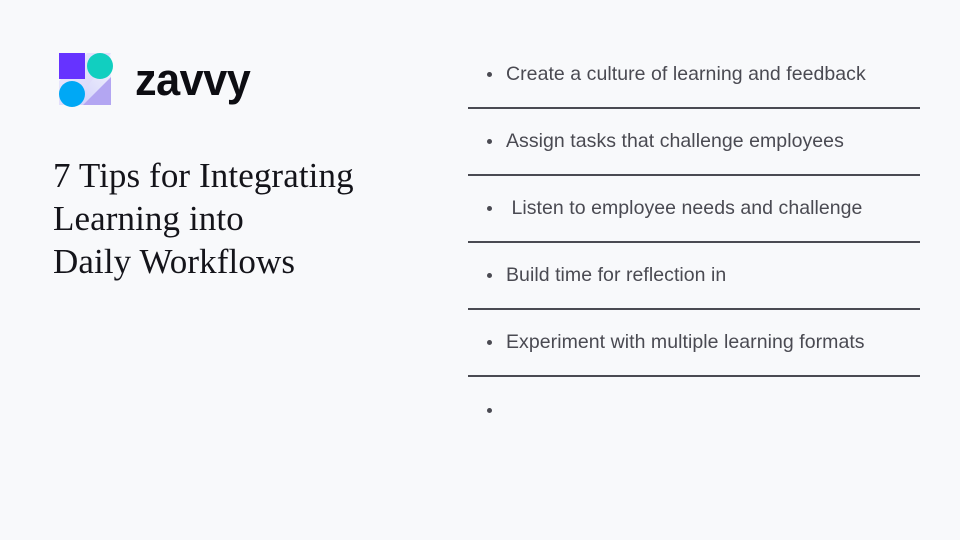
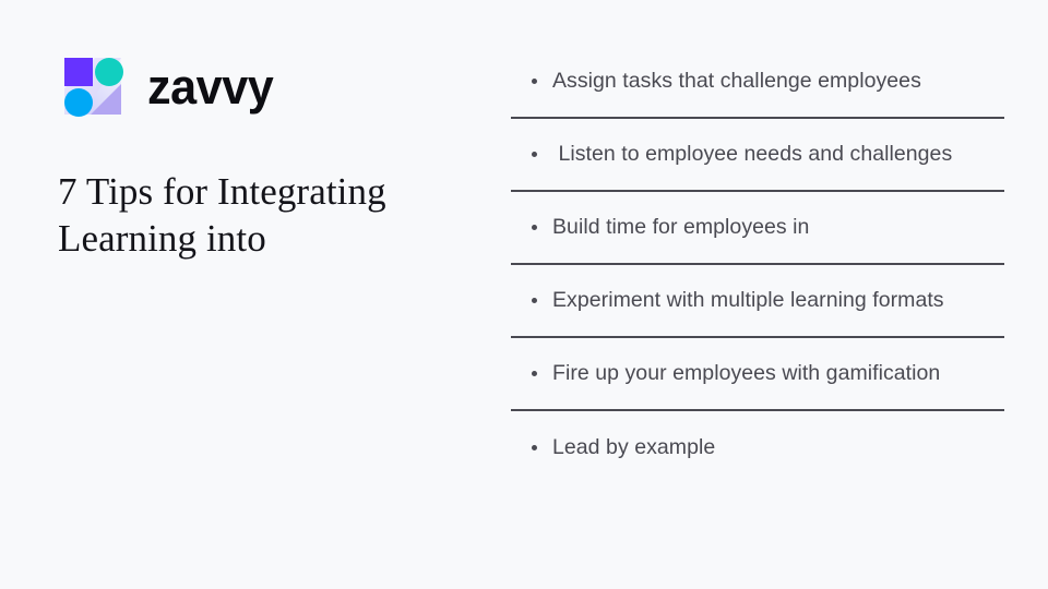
  zavvy
  7 Tips for Integrating
  Learning into
- Daily Workflows
- Create a culture of learning and feedback
  Assign tasks that challenge employees
- Listen to employee needs and challenge
+ Listen to employee needs and challenges
- Build time for reflection in
+ Build time for employees in
  Experiment with multiple learning formats
+ Fire up your employees with gamification
+ Lead by example
